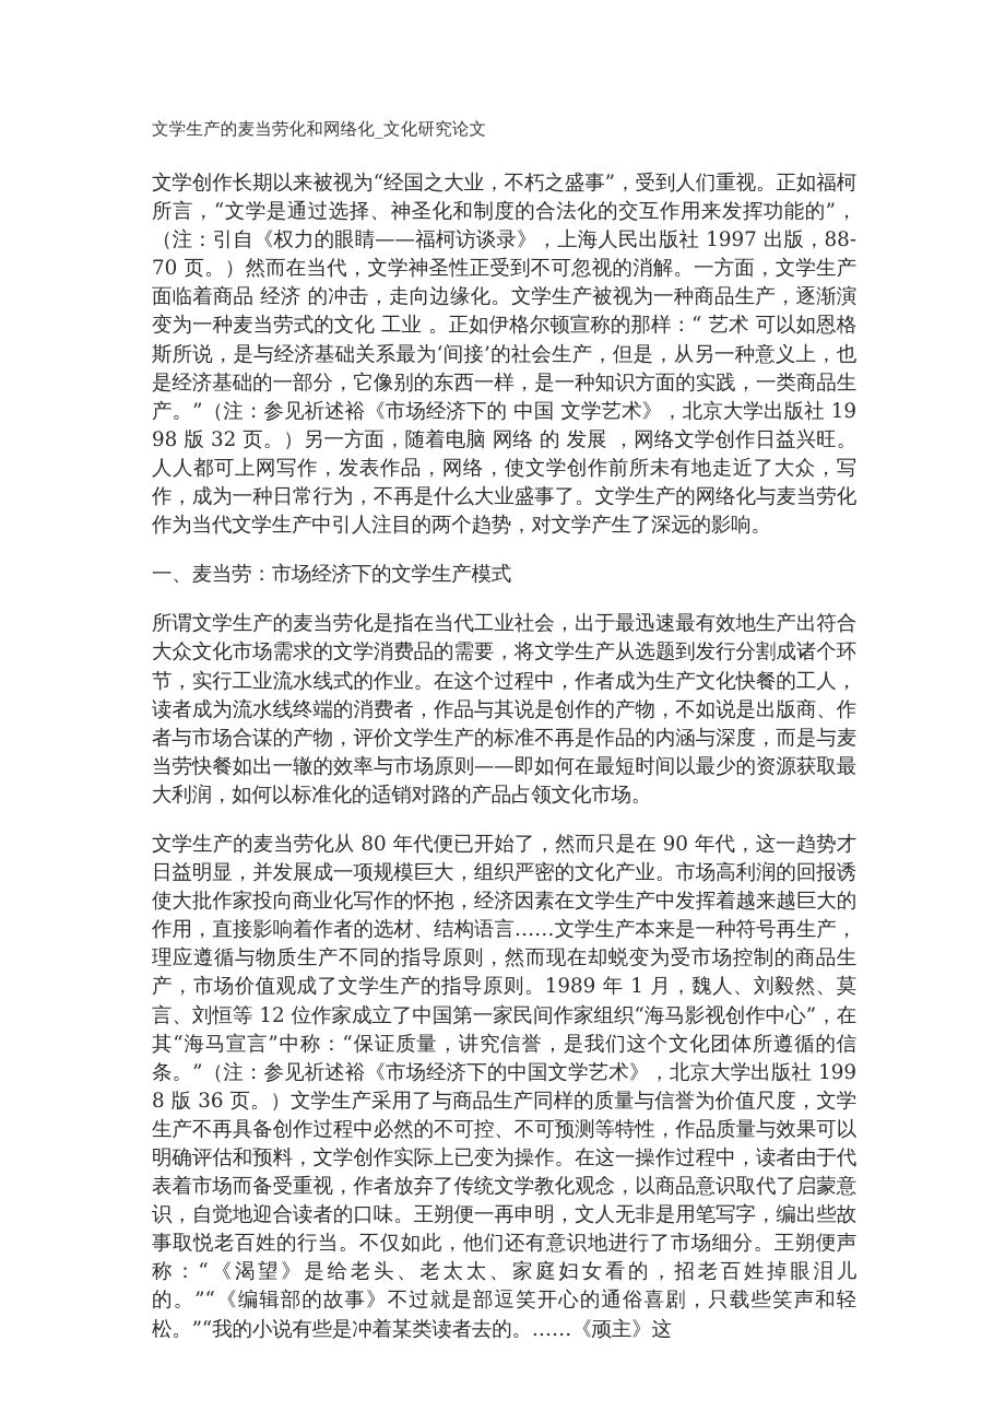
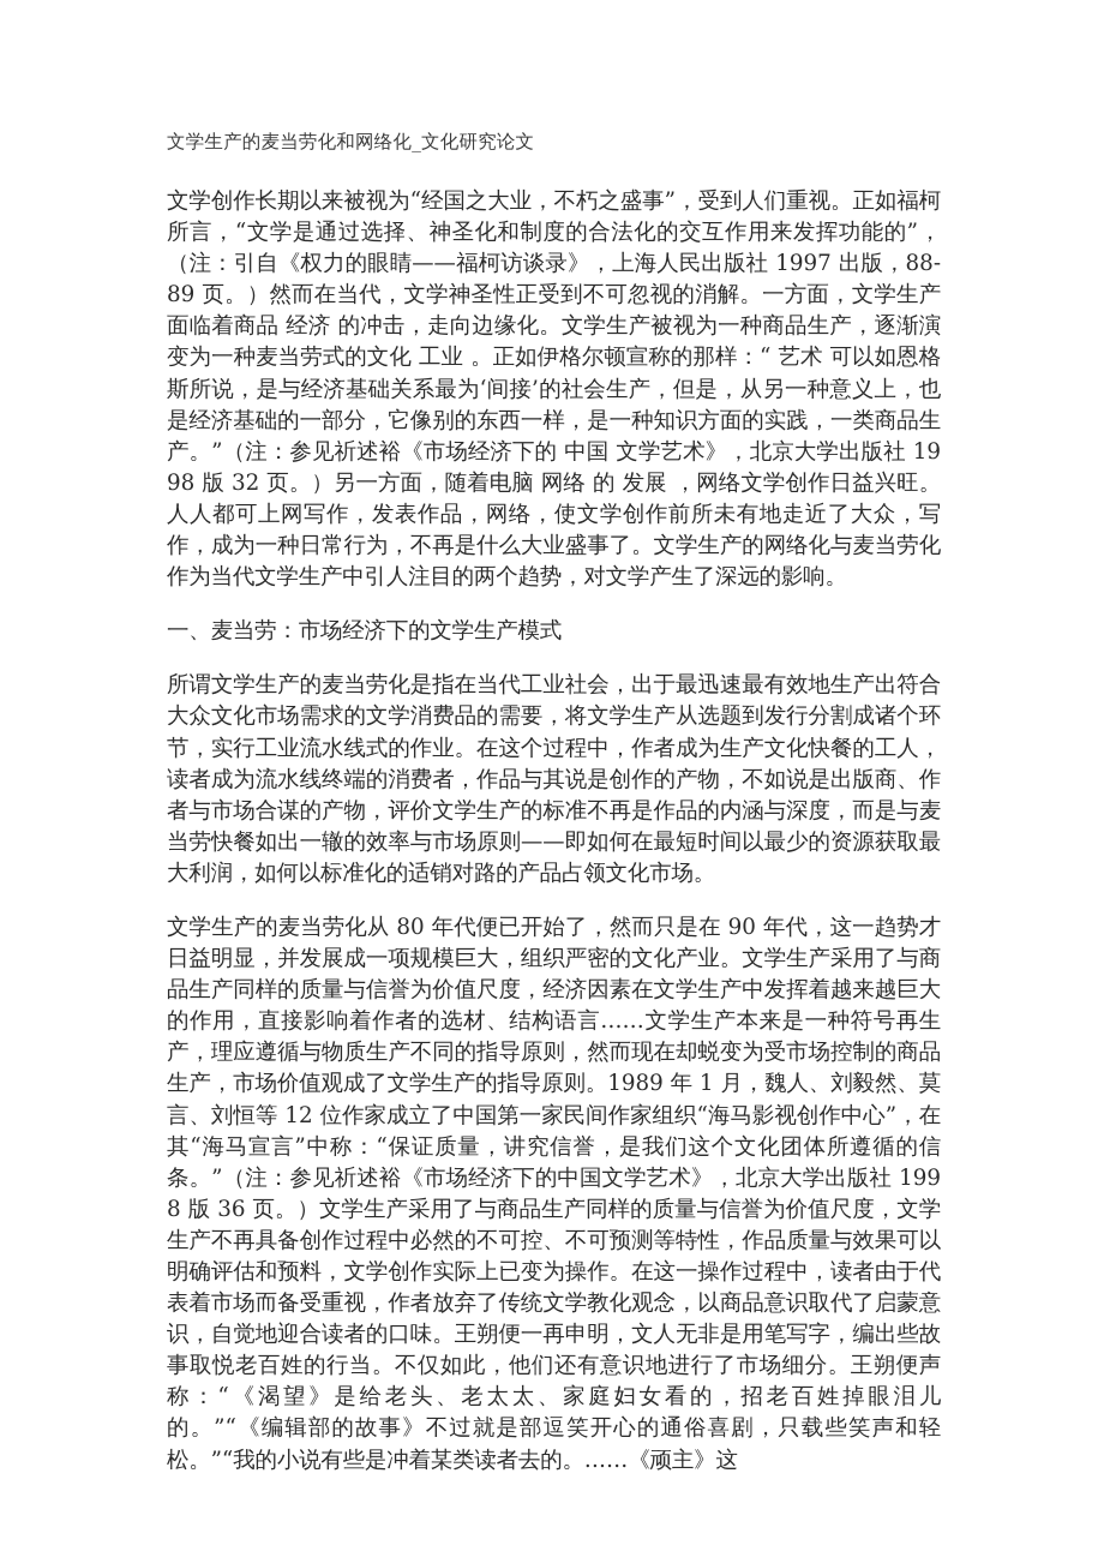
  文学生产的麦当劳化和网络化_文化研究论文
- 文学创作长期以来被视为“经国之大业，不朽之盛事”，受到人们重视。正如福柯所言，“文学是通过选择、神圣化和制度的合法化的交互作用来发挥功能的”，（注：引自《权力的眼睛——福柯访谈录》，上海人民出版社 1997 出版，88-70 页。）然而在当代，文学神圣性正受到不可忽视的消解。一方面，文学生产面临着商品 经济 的冲击，走向边缘化。文学生产被视为一种商品生产，逐渐演变为一种麦当劳式的文化 工业 。正如伊格尔顿宣称的那样：“ 艺术 可以如恩格斯所说，是与经济基础关系最为‘间接’的社会生产，但是，从另一种意义上，也是经济基础的一部分，它像别的东西一样，是一种知识方面的实践，一类商品生产。”（注：参见祈述裕《市场经济下的 中国 文学艺术》，北京大学出版社 1998 版 32 页。）另一方面，随着电脑 网络 的 发展 ，网络文学创作日益兴旺。人人都可上网写作，发表作品，网络，使文学创作前所未有地走近了大众，写作，成为一种日常行为，不再是什么大业盛事了。文学生产的网络化与麦当劳化作为当代文学生产中引人注目的两个趋势，对文学产生了深远的影响。
+ 文学创作长期以来被视为“经国之大业，不朽之盛事”，受到人们重视。正如福柯所言，“文学是通过选择、神圣化和制度的合法化的交互作用来发挥功能的”，（注：引自《权力的眼睛——福柯访谈录》，上海人民出版社 1997 出版，88-89 页。）然而在当代，文学神圣性正受到不可忽视的消解。一方面，文学生产面临着商品 经济 的冲击，走向边缘化。文学生产被视为一种商品生产，逐渐演变为一种麦当劳式的文化 工业 。正如伊格尔顿宣称的那样：“ 艺术 可以如恩格斯所说，是与经济基础关系最为‘间接’的社会生产，但是，从另一种意义上，也是经济基础的一部分，它像别的东西一样，是一种知识方面的实践，一类商品生产。”（注：参见祈述裕《市场经济下的 中国 文学艺术》，北京大学出版社 1998 版 32 页。）另一方面，随着电脑 网络 的 发展 ，网络文学创作日益兴旺。人人都可上网写作，发表作品，网络，使文学创作前所未有地走近了大众，写作，成为一种日常行为，不再是什么大业盛事了。文学生产的网络化与麦当劳化作为当代文学生产中引人注目的两个趋势，对文学产生了深远的影响。
  一、麦当劳：市场经济下的文学生产模式
  所谓文学生产的麦当劳化是指在当代工业社会，出于最迅速最有效地生产出符合大众文化市场需求的文学消费品的需要，将文学生产从选题到发行分割成诸个环节，实行工业流水线式的作业。在这个过程中，作者成为生产文化快餐的工人，读者成为流水线终端的消费者，作品与其说是创作的产物，不如说是出版商、作者与市场合谋的产物，评价文学生产的标准不再是作品的内涵与深度，而是与麦当劳快餐如出一辙的效率与市场原则——即如何在最短时间以最少的资源获取最大利润，如何以标准化的适销对路的产品占领文化市场。
- 文学生产的麦当劳化从 80 年代便已开始了，然而只是在 90 年代，这一趋势才日益明显，并发展成一项规模巨大，组织严密的文化产业。市场高利润的回报诱使大批作家投向商业化写作的怀抱，经济因素在文学生产中发挥着越来越巨大的作用，直接影响着作者的选材、结构语言……文学生产本来是一种符号再生产，理应遵循与物质生产不同的指导原则，然而现在却蜕变为受市场控制的商品生产，市场价值观成了文学生产的指导原则。1989 年 1 月，魏人、刘毅然、莫言、刘恒等 12 位作家成立了中国第一家民间作家组织“海马影视创作中心”，在其“海马宣言”中称：“保证质量，讲究信誉，是我们这个文化团体所遵循的信条。”（注：参见祈述裕《市场经济下的中国文学艺术》，北京大学出版社 1998 版 36 页。）文学生产采用了与商品生产同样的质量与信誉为价值尺度，文学生产不再具备创作过程中必然的不可控、不可预测等特性，作品质量与效果可以明确评估和预料，文学创作实际上已变为操作。在这一操作过程中，读者由于代表着市场而备受重视，作者放弃了传统文学教化观念，以商品意识取代了启蒙意识，自觉地迎合读者的口味。王朔便一再申明，文人无非是用笔写字，编出些故事取悦老百姓的行当。不仅如此，他们还有意识地进行了市场细分。王朔便声称：“《渴望》是给老头、老太太、家庭妇女看的，招老百姓掉眼泪儿的。”“《编辑部的故事》不过就是部逗笑开心的通俗喜剧，只载些笑声和轻松。”“我的小说有些是冲着某类读者去的。……《顽主》这
+ 文学生产的麦当劳化从 80 年代便已开始了，然而只是在 90 年代，这一趋势才日益明显，并发展成一项规模巨大，组织严密的文化产业。文学生产采用了与商品生产同样的质量与信誉为价值尺度，经济因素在文学生产中发挥着越来越巨大的作用，直接影响着作者的选材、结构语言……文学生产本来是一种符号再生产，理应遵循与物质生产不同的指导原则，然而现在却蜕变为受市场控制的商品生产，市场价值观成了文学生产的指导原则。1989 年 1 月，魏人、刘毅然、莫言、刘恒等 12 位作家成立了中国第一家民间作家组织“海马影视创作中心”，在其“海马宣言”中称：“保证质量，讲究信誉，是我们这个文化团体所遵循的信条。”（注：参见祈述裕《市场经济下的中国文学艺术》，北京大学出版社 1998 版 36 页。）文学生产采用了与商品生产同样的质量与信誉为价值尺度，文学生产不再具备创作过程中必然的不可控、不可预测等特性，作品质量与效果可以明确评估和预料，文学创作实际上已变为操作。在这一操作过程中，读者由于代表着市场而备受重视，作者放弃了传统文学教化观念，以商品意识取代了启蒙意识，自觉地迎合读者的口味。王朔便一再申明，文人无非是用笔写字，编出些故事取悦老百姓的行当。不仅如此，他们还有意识地进行了市场细分。王朔便声称：“《渴望》是给老头、老太太、家庭妇女看的，招老百姓掉眼泪儿的。”“《编辑部的故事》不过就是部逗笑开心的通俗喜剧，只载些笑声和轻松。”“我的小说有些是冲着某类读者去的。……《顽主》这
